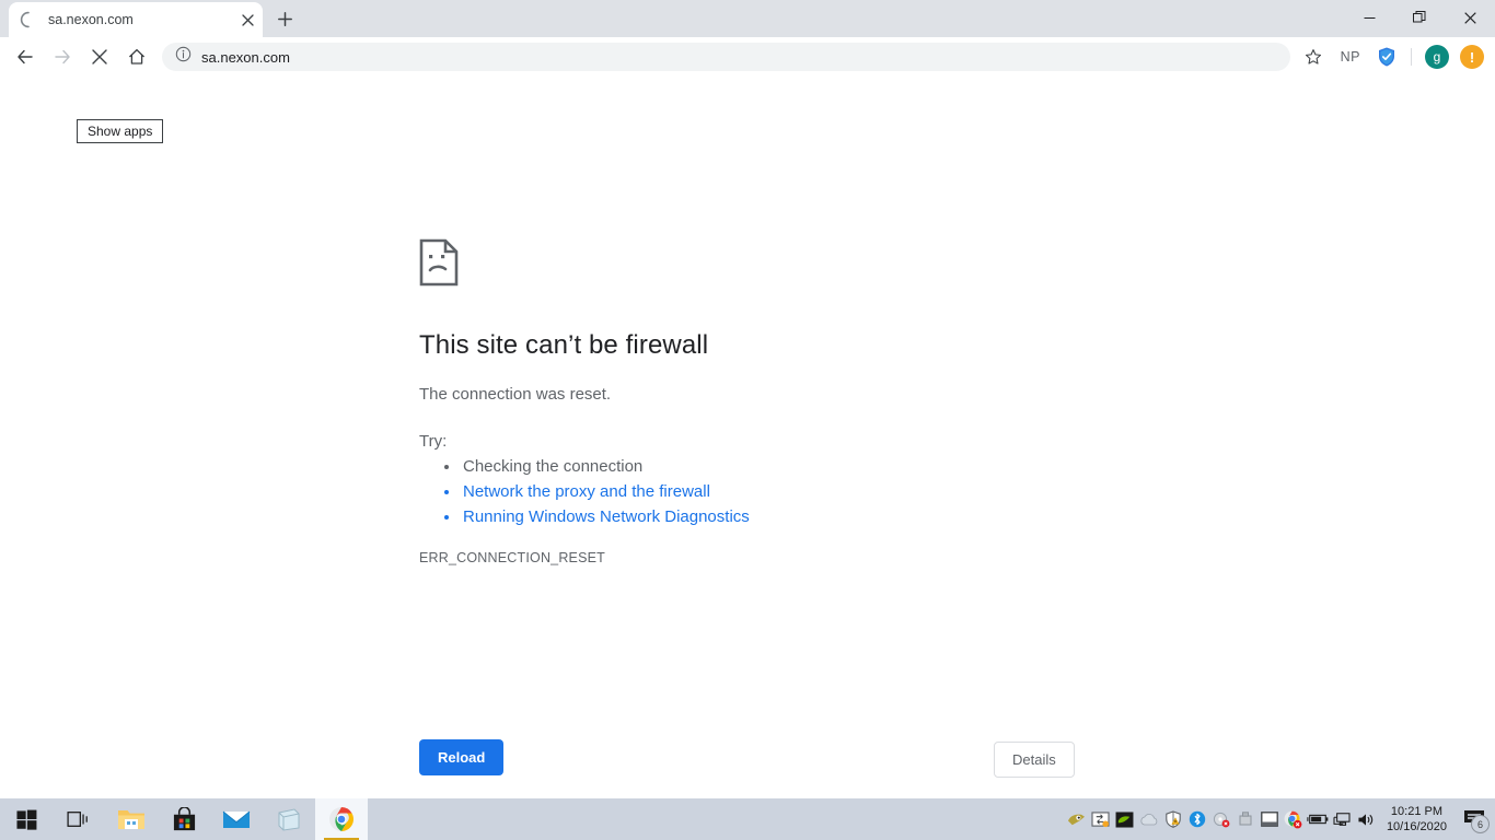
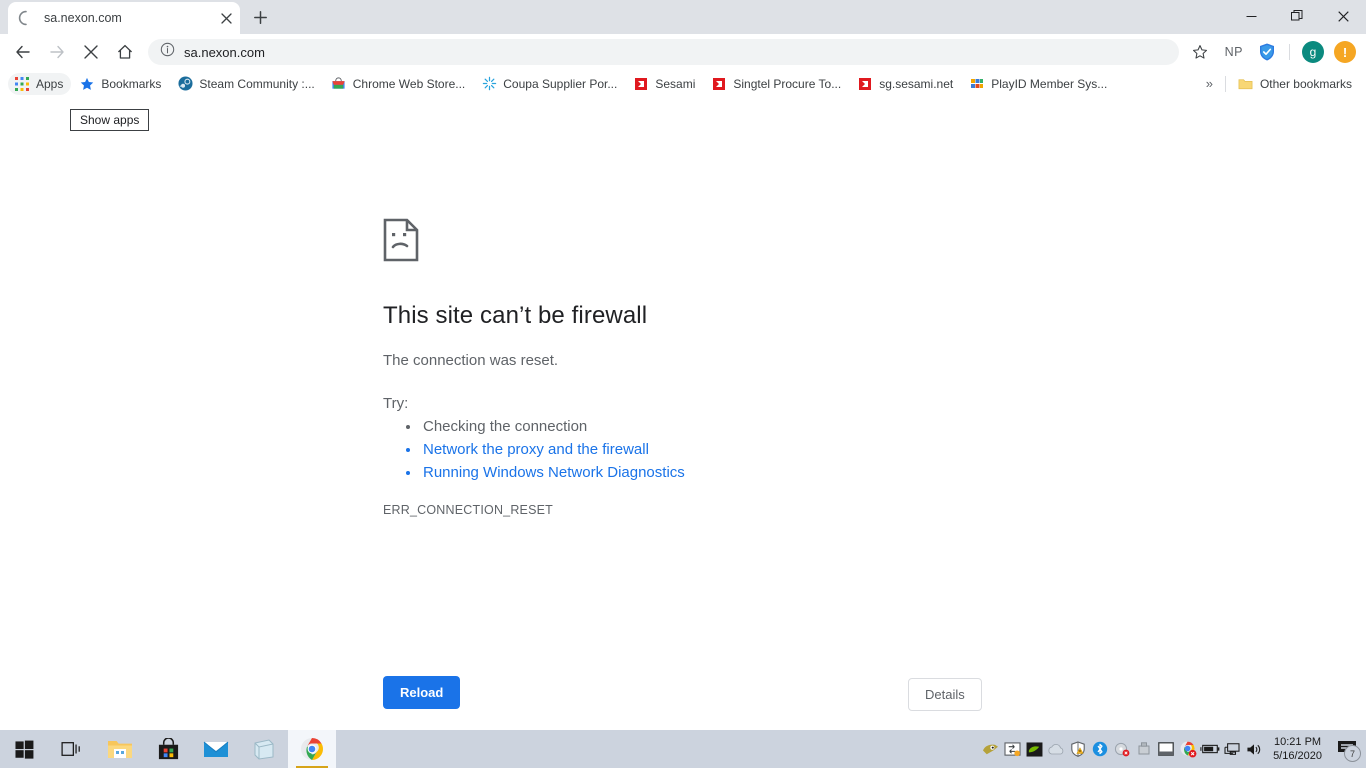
  sa.nexon.com
  sa.nexon.com
  NP
  g
  !
+ Apps
+ Bookmarks
+ Steam Community :...
+ Chrome Web Store...
+ Coupa Supplier Por...
+ Sesami
+ Singtel Procure To...
+ sg.sesami.net
+ PlayID Member Sys...
+ »
+ Other bookmarks
  Show apps
  This site can’t be firewall
  The connection was reset.
  Try:
  Checking the connection
  Network the proxy and the firewall
  Running Windows Network Diagnostics
  ERR_CONNECTION_RESET
  Reload
  Details
  10:21 PM
- 10/16/2020
+ 5/16/2020
- 6
+ 7
